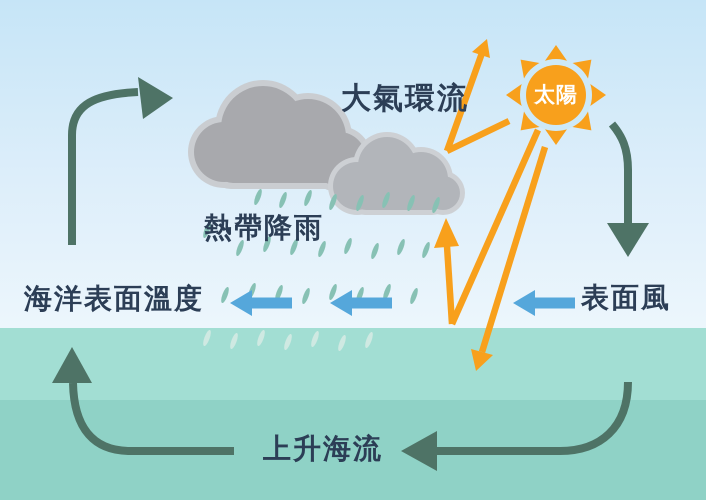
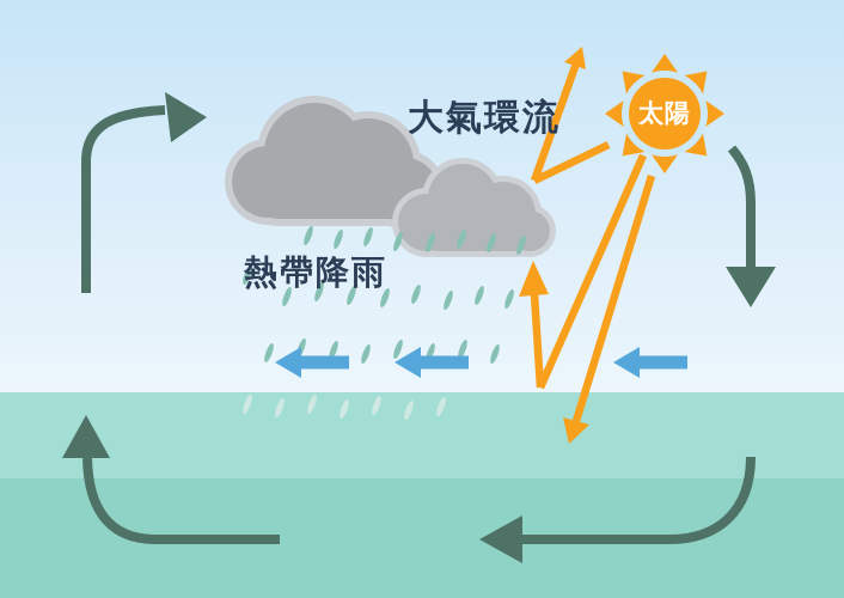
  大氣環流
  太陽
  熱帶降雨
- 海洋表面溫度
- 表面風
- 上升海流
